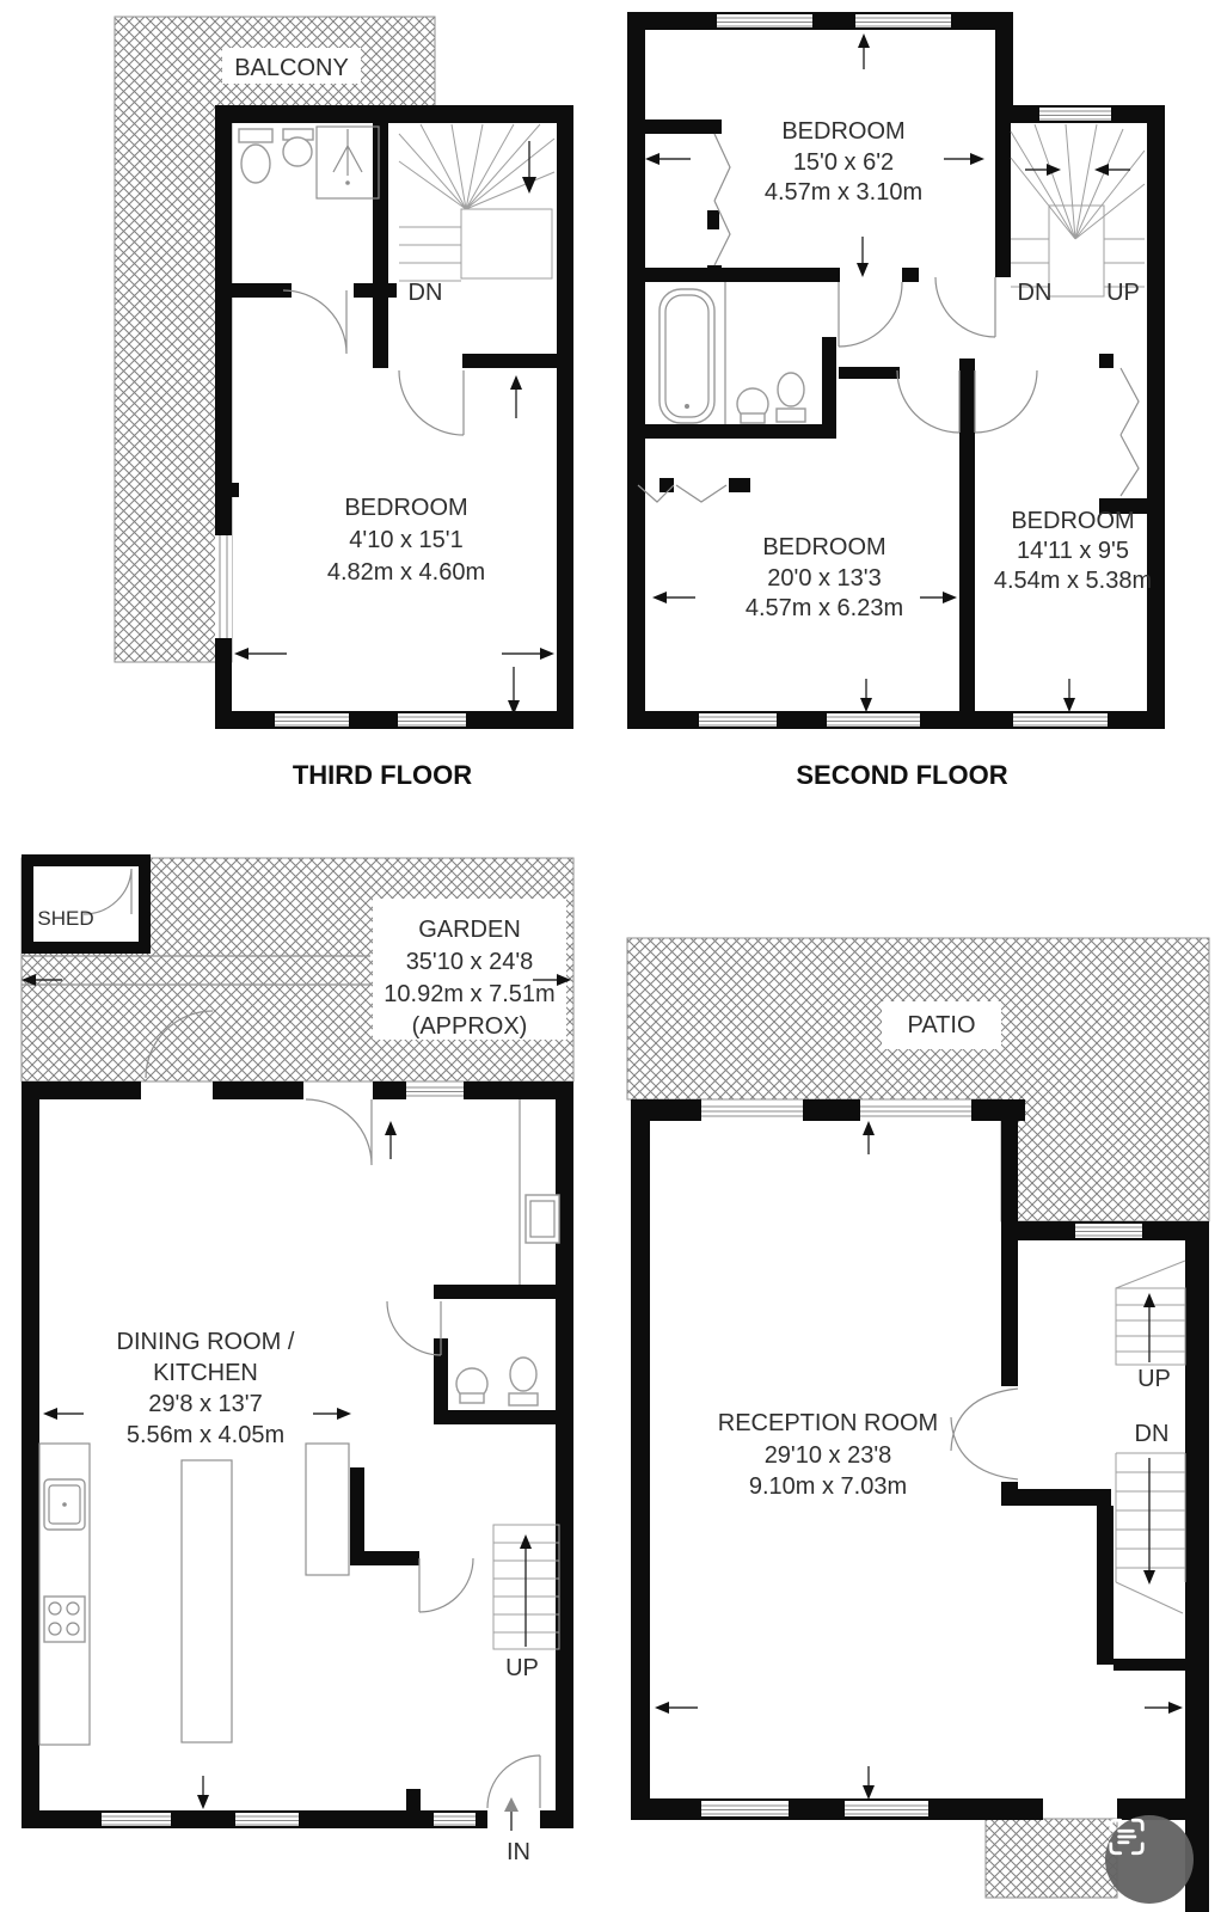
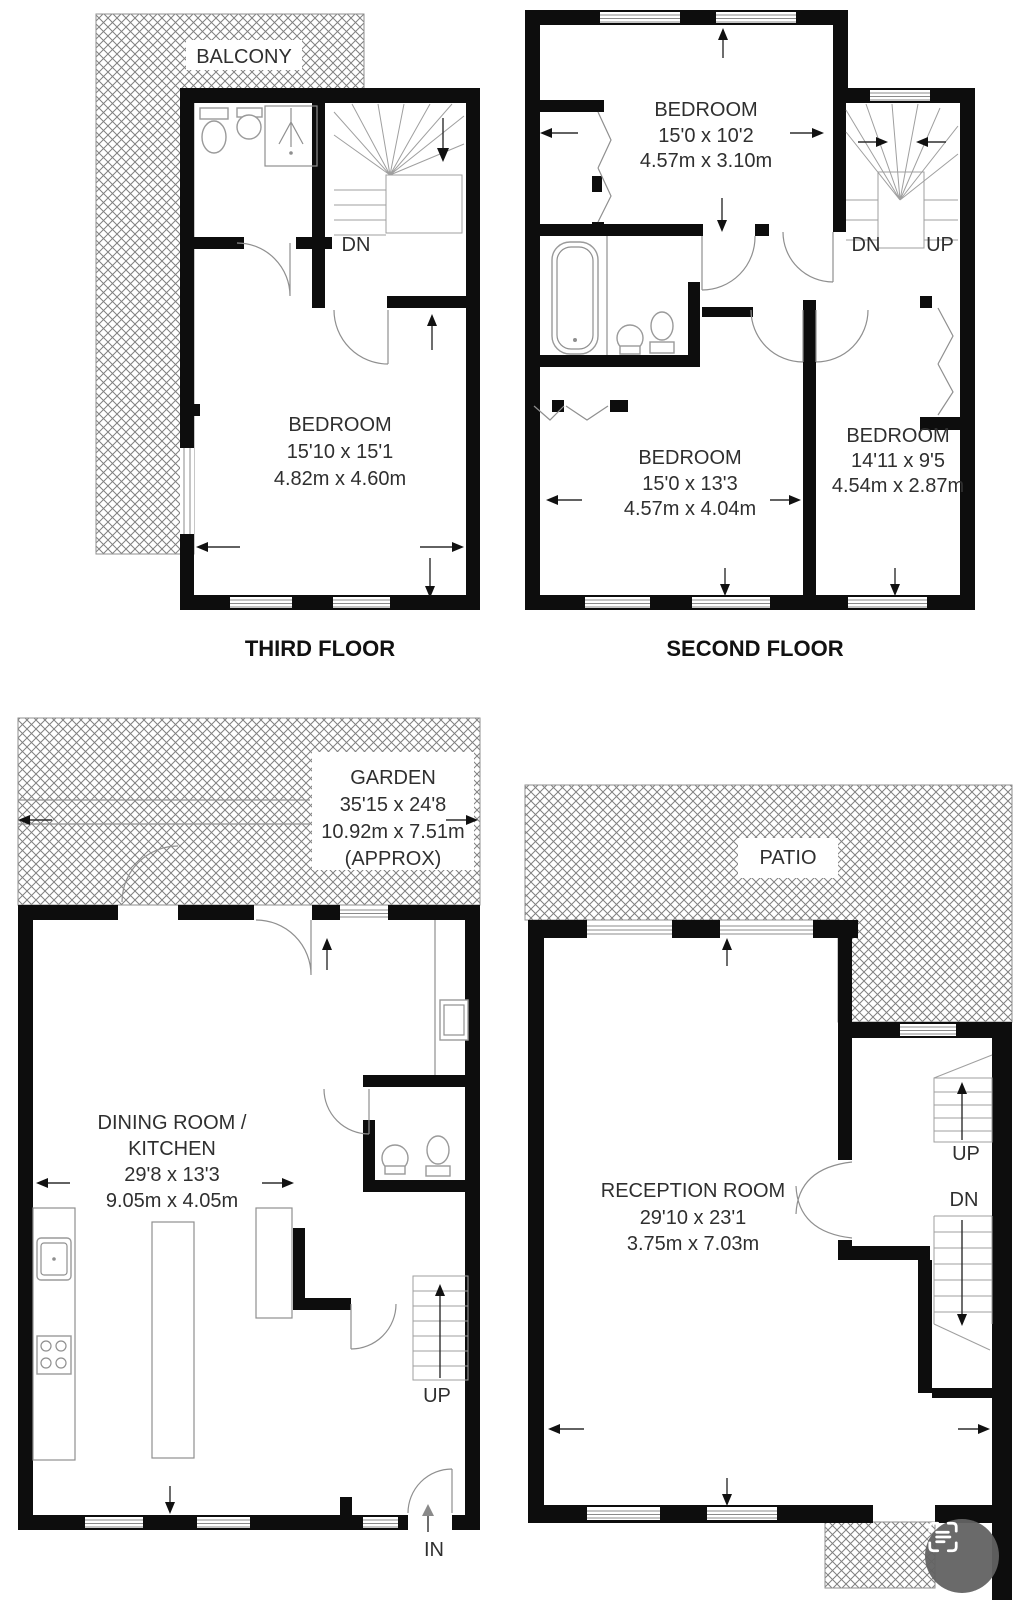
  BALCONY
  DN
  BEDROOM
- 4'10 x 15'1
+ 15'10 x 15'1
  4.82m x 4.60m
  THIRD FLOOR
  DN
  UP
  BEDROOM
- 15'0 x 6'2
+ 15'0 x 10'2
  4.57m x 3.10m
  BEDROOM
- 20'0 x 13'3
+ 15'0 x 13'3
- 4.57m x 6.23m
+ 4.57m x 4.04m
  BEDROOM
  14'11 x 9'5
- 4.54m x 5.38m
+ 4.54m x 2.87m
  SECOND FLOOR
- SHED
  GARDEN
- 35'10 x 24'8
+ 35'15 x 24'8
  10.92m x 7.51m
  (APPROX)
  UP
  IN
  DINING ROOM /
  KITCHEN
- 29'8 x 13'7
+ 29'8 x 13'3
- 5.56m x 4.05m
+ 9.05m x 4.05m
  PATIO
  UP
  DN
  RECEPTION ROOM
- 29'10 x 23'8
+ 29'10 x 23'1
- 9.10m x 7.03m
+ 3.75m x 7.03m
